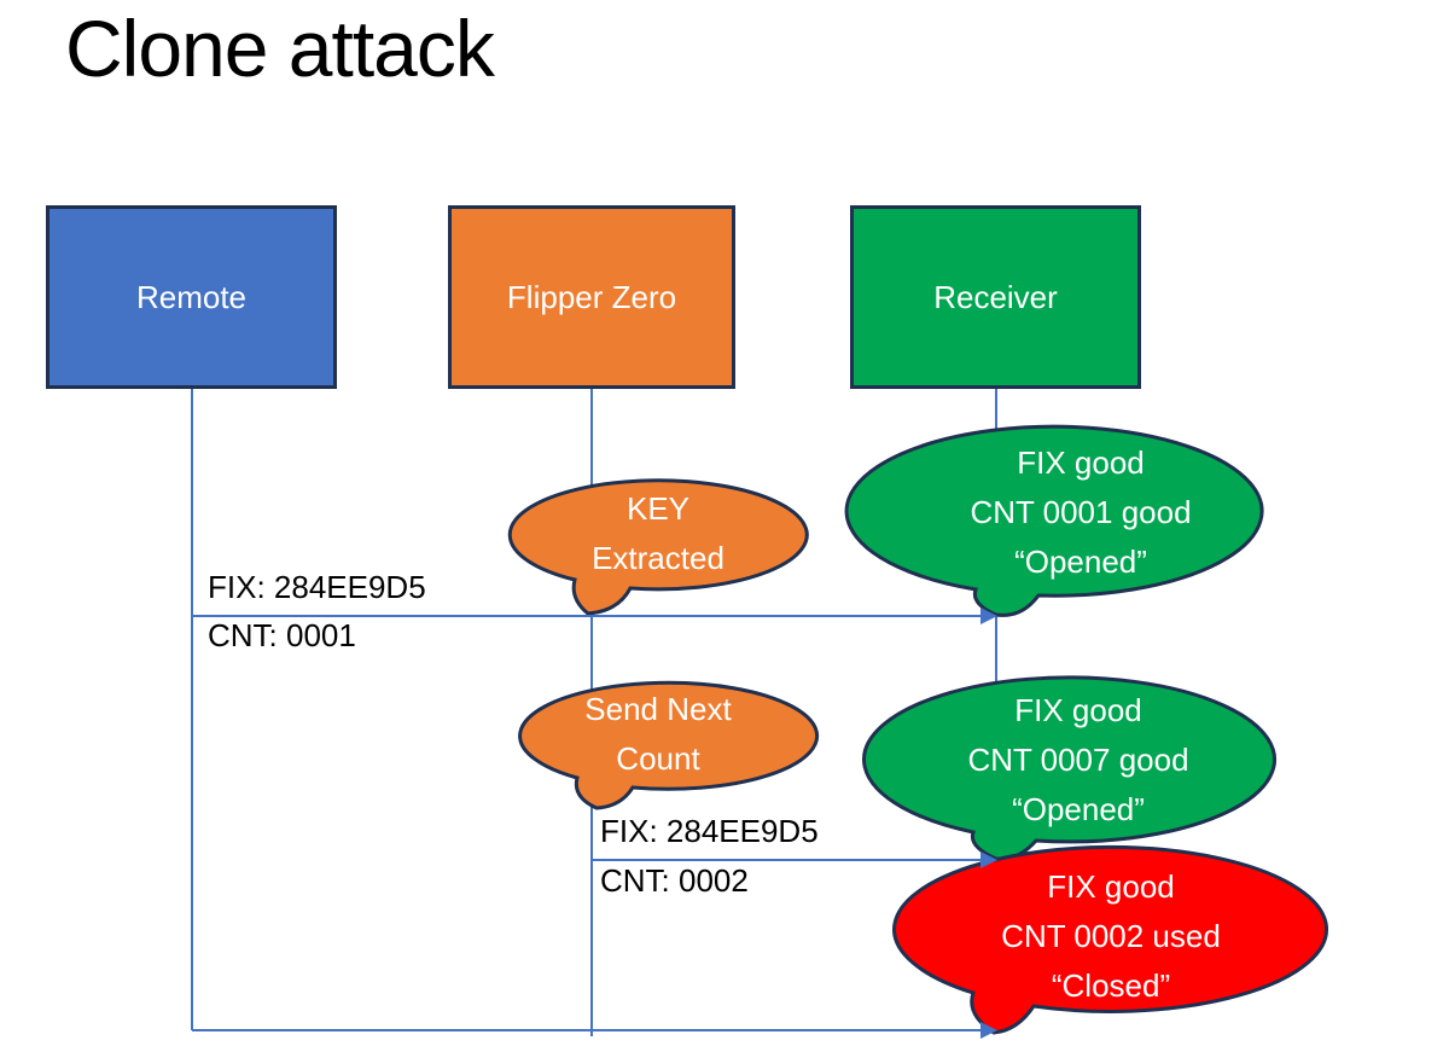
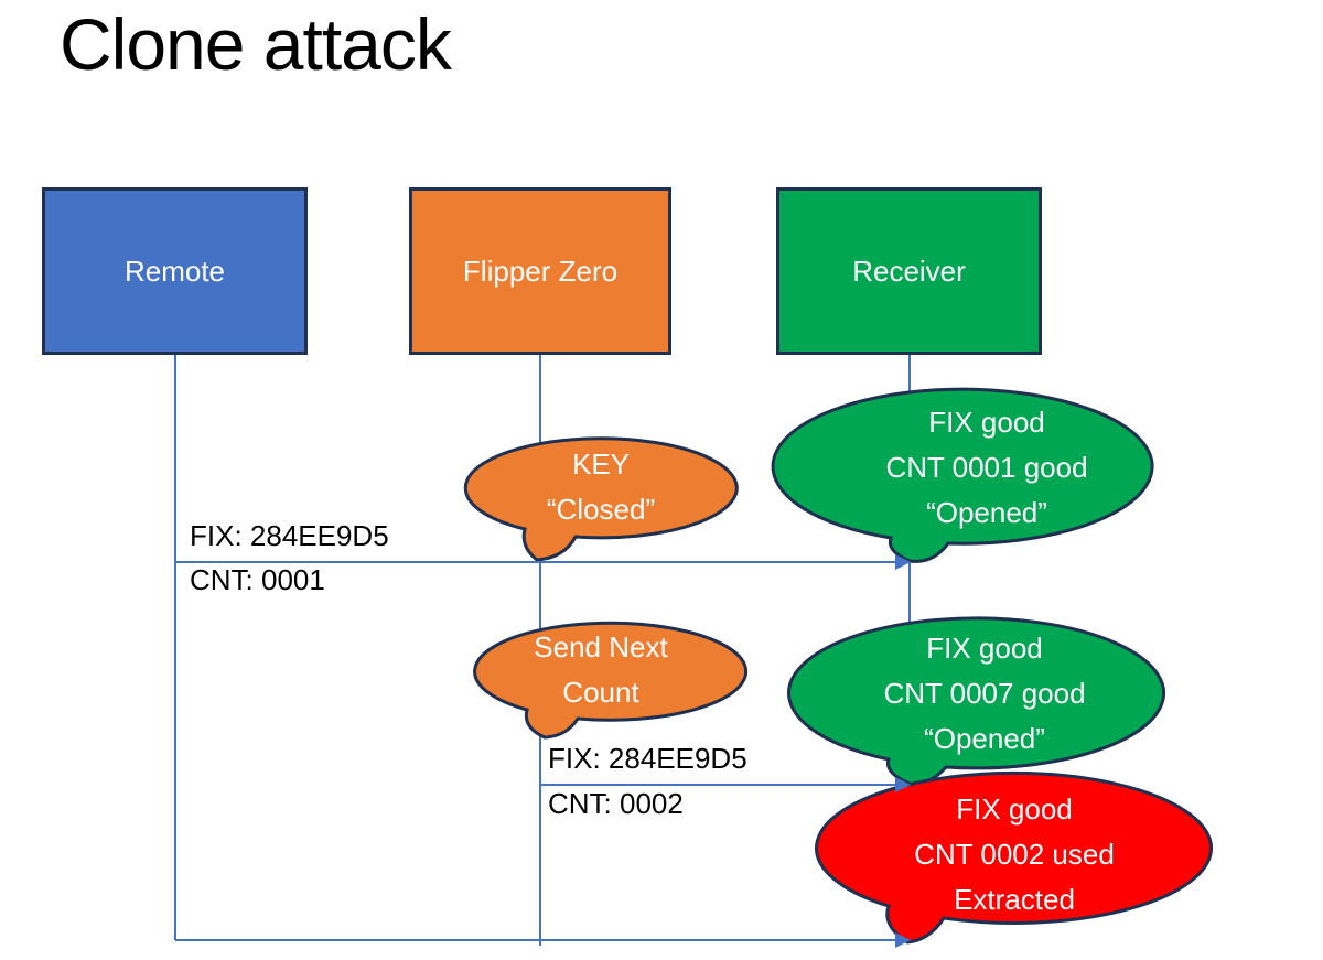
  Clone attack
  Remote
  Flipper Zero
  Receiver
  KEY
- Extracted
+ “Closed”
  FIX good
  CNT 0001 good
  “Opened”
  Send Next
  Count
  FIX good
  CNT 0007 good
  “Opened”
  FIX good
  CNT 0002 used
- “Closed”
+ Extracted
  FIX: 284EE9D5
  CNT: 0001
  FIX: 284EE9D5
  CNT: 0002
